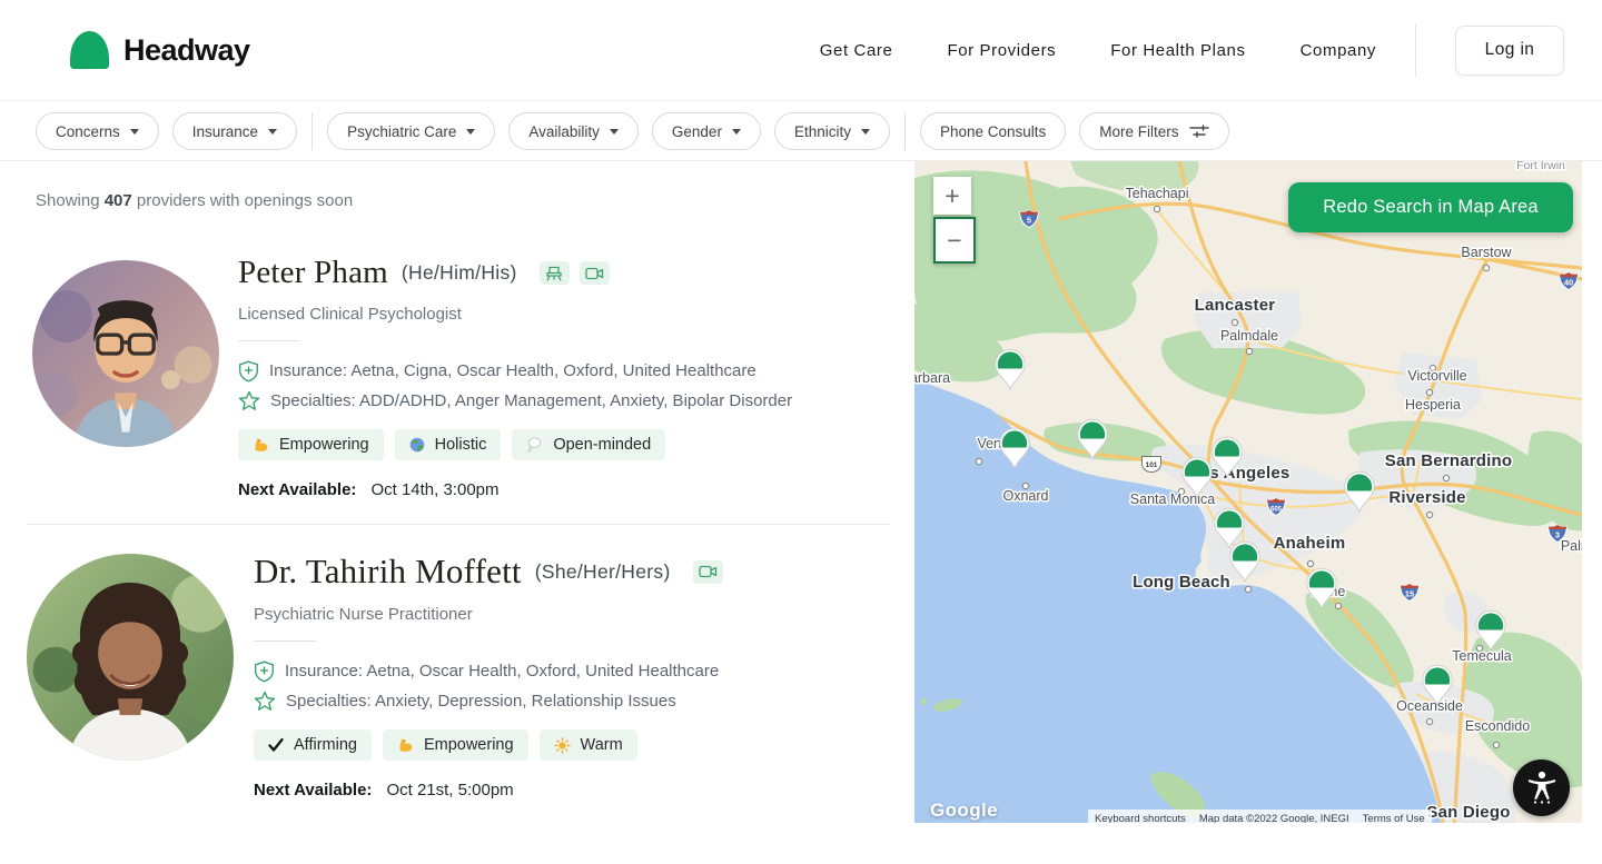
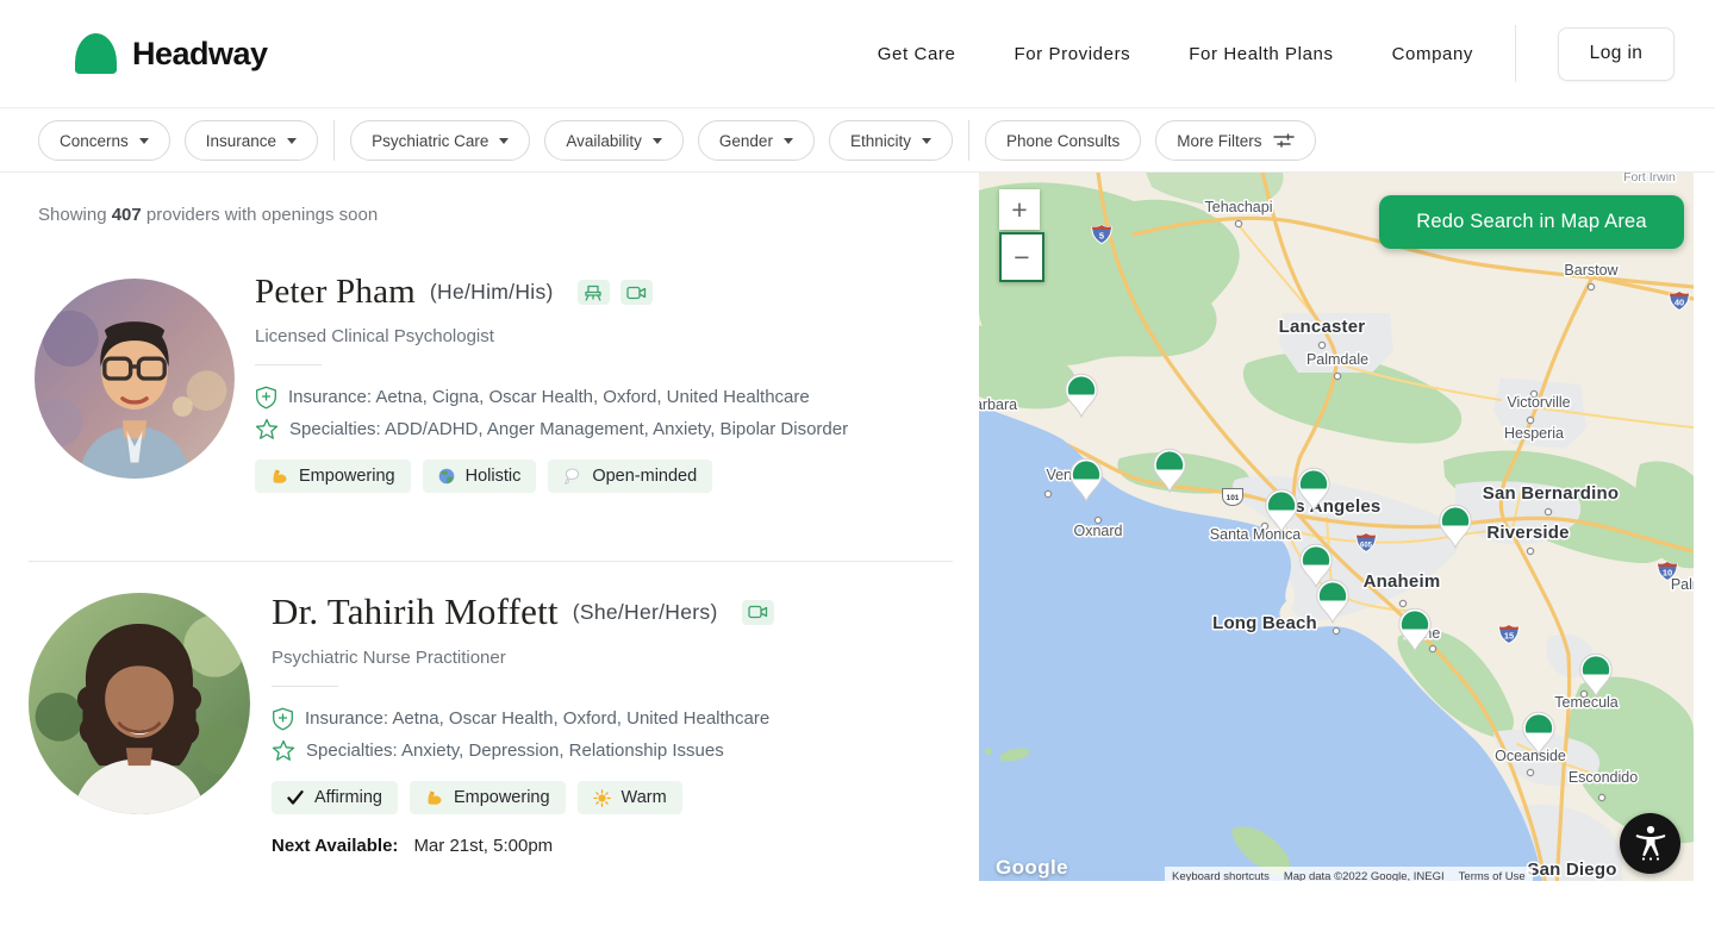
  Headway
  Get Care
  For Providers
  For Health Plans
  Company
  Log in
  Concerns
  Insurance
  Psychiatric Care
  Availability
  Gender
  Ethnicity
  Phone Consults
  More Filters
  Showing 407 providers with openings soon
  Peter Pham
  (He/Him/His)
  Licensed Clinical Psychologist
  Insurance: Aetna, Cigna, Oscar Health, Oxford, United Healthcare
  Specialties: ADD/ADHD, Anger Management, Anxiety, Bipolar Disorder
  Empowering
  Holistic
  Open-minded
- Next Available: Oct 14th, 3:00pm
  Dr. Tahirih Moffett
  (She/Her/Hers)
  Psychiatric Nurse Practitioner
  Insurance: Aetna, Oscar Health, Oxford, United Healthcare
  Specialties: Anxiety, Depression, Relationship Issues
  Affirming
  Empowering
  Warm
- Next Available: Oct 21st, 5:00pm
+ Next Available: Mar 21st, 5:00pm
  5
  40
- 3
+ 10
  15
  Fort Irwin
  Tehachapi
  Barstow
  Lancaster
  Palmdale
  Victorville
  Hesperia
  arbara
  Oxnard
  sngeles
  Santa Monica
  San Bernardino
  Riverside
  Anaheim
  Long Beach
  Temecula
  Oceanside
  Escondido
  San Diego
  +
  −
  Redo Search in Map Area
  Google
  Keyboard shortcuts
  Map data ©2022 Google, INEGI
  Terms of Use
